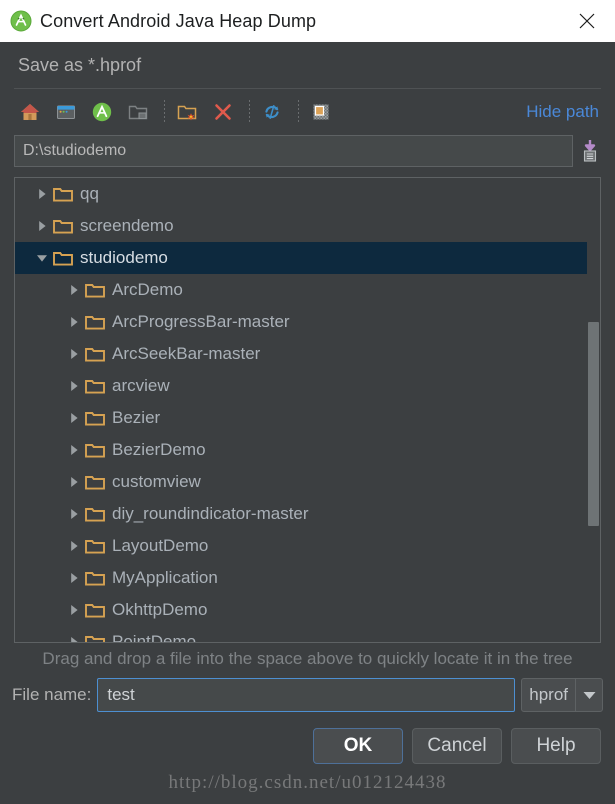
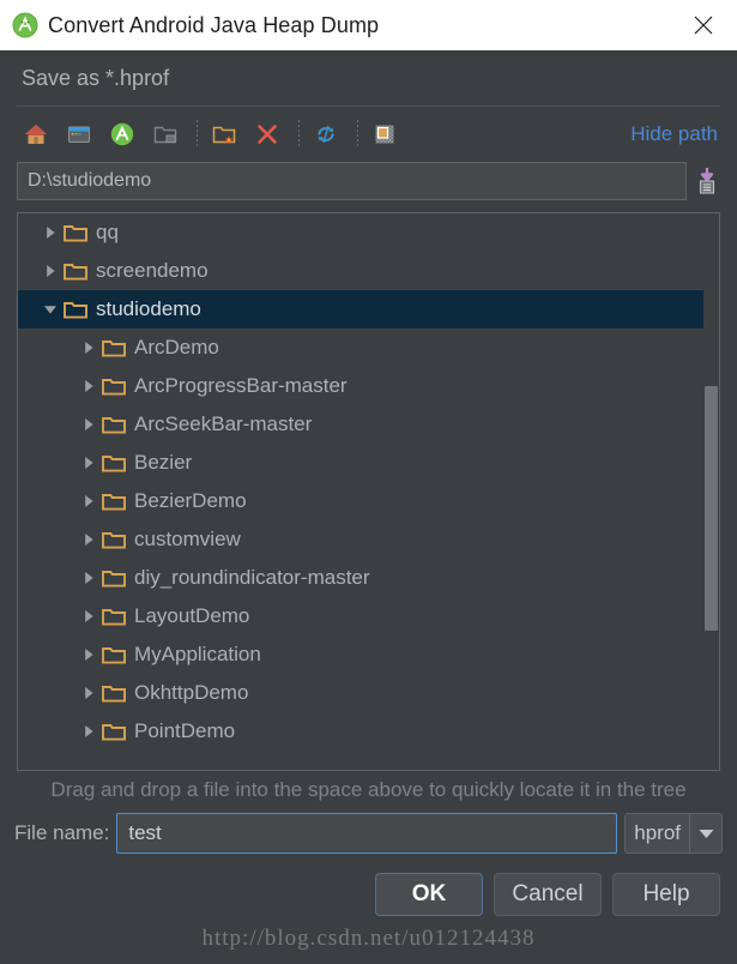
  Convert Android Java Heap Dump
  Save as *.hprof
  Hide path
  D:\studiodemo
  qq
  screendemo
  studiodemo
  ArcDemo
  ArcProgressBar-master
  ArcSeekBar-master
- arcview
  Bezier
  BezierDemo
  customview
  diy_roundindicator-master
  LayoutDemo
  MyApplication
  OkhttpDemo
  PointDemo
  Drag and drop a file into the space above to quickly locate it in the tree
  File name:
  test
  hprof
  OK
  Cancel
  Help
  http://blog.csdn.net/u012124438
